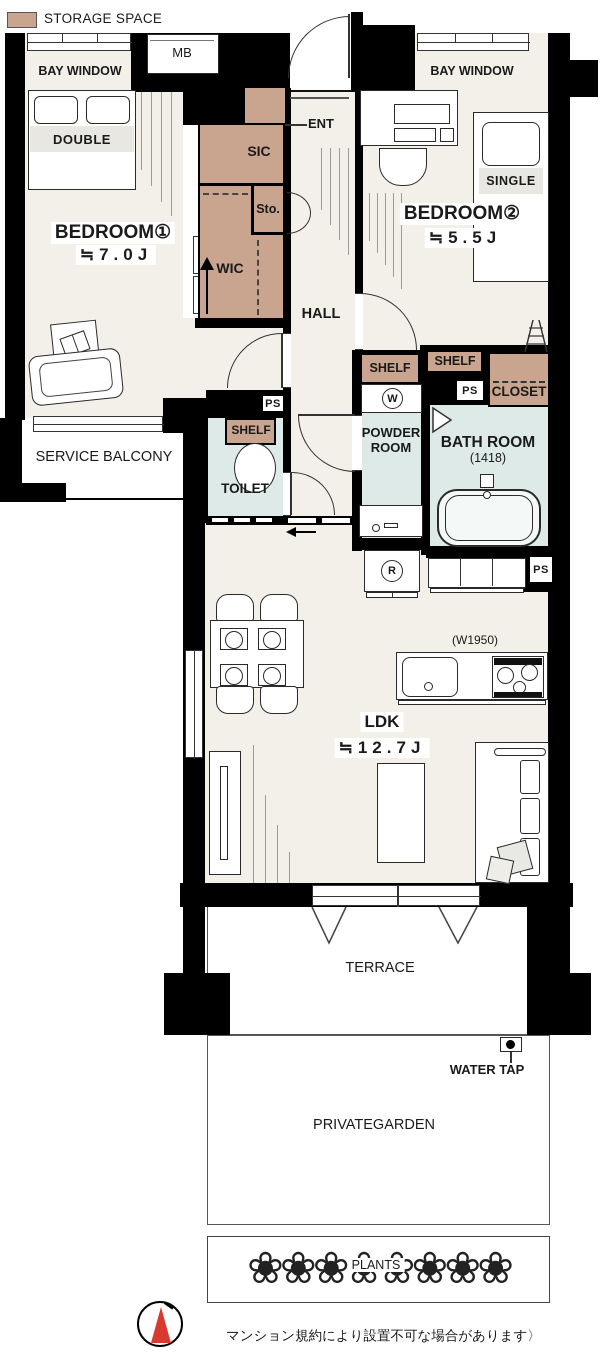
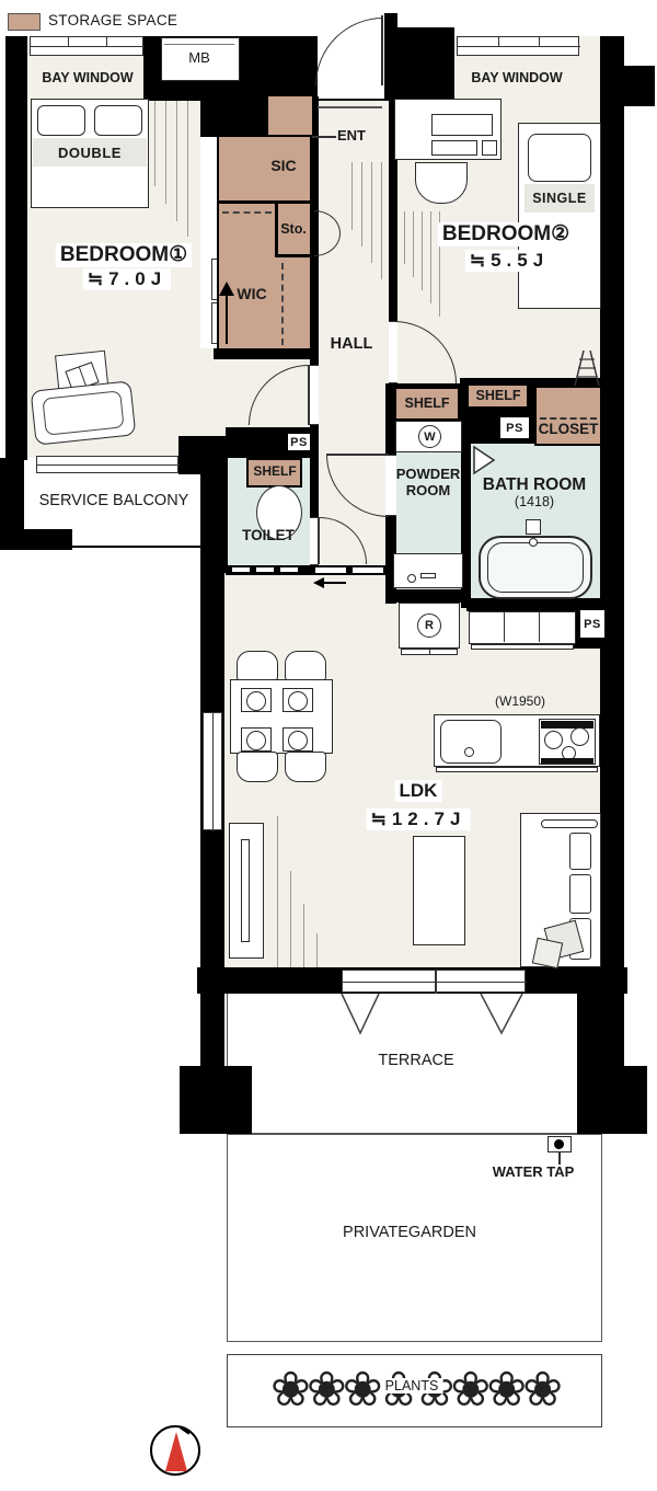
  PS
  PS
  PS
  DOUBLE
  SINGLE
  R
  W
  ❀❀❀❀❀❀
  BAY WINDOW
  MB
  BEDROOM①
  ≒7.0J
  SIC
  Sto.
  WIC
  ENT
  HALL
  BAY WINDOW
  BEDROOM②
  ≒5.5J
  SHELF
  SHELF
  CLOSET
  POWDER
  ROOM
  BATH ROOM
  (1418)
  SHELF
  TOILET
  SERVICE BALCONY
  (W1950)
  LDK
  ≒12.7J
  TERRACE
  WATER TAP
  PRIVATEGARDEN
  PLANTS
  STORAGE SPACE
- マンション規約により設置不可な場合があります〉
